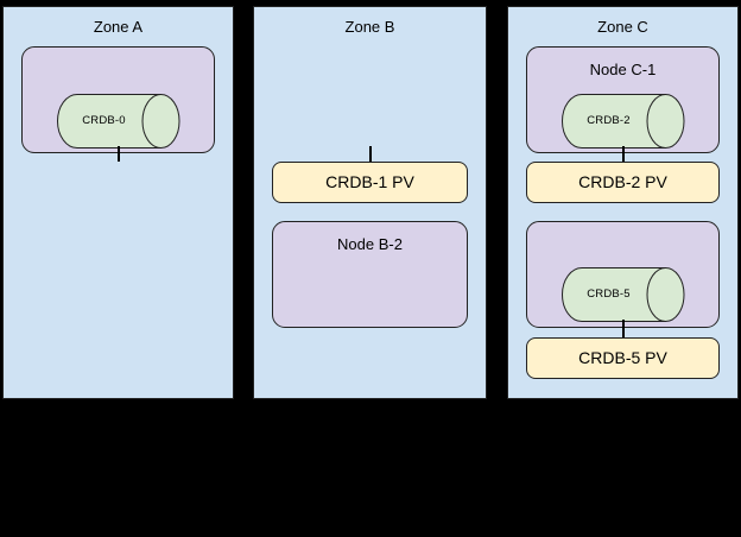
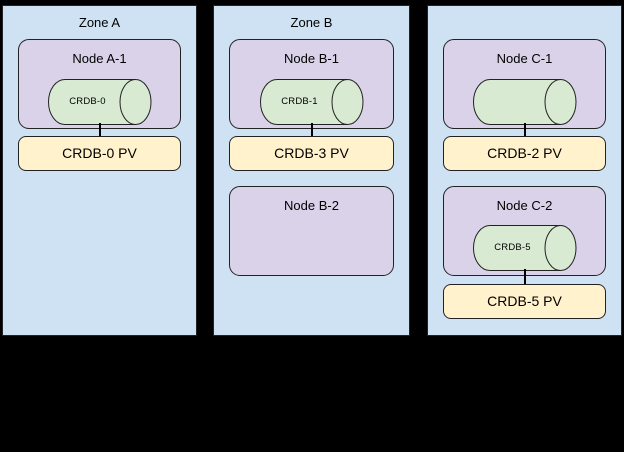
  Zone A
+ Node A-1
  CRDB-0
+ CRDB-0 PV
  Zone B
+ Node B-1
+ CRDB-1
- CRDB-1 PV
+ CRDB-3 PV
  Node B-2
- Zone C
  Node C-1
- CRDB-2
  CRDB-2 PV
+ Node C-2
  CRDB-5
  CRDB-5 PV
